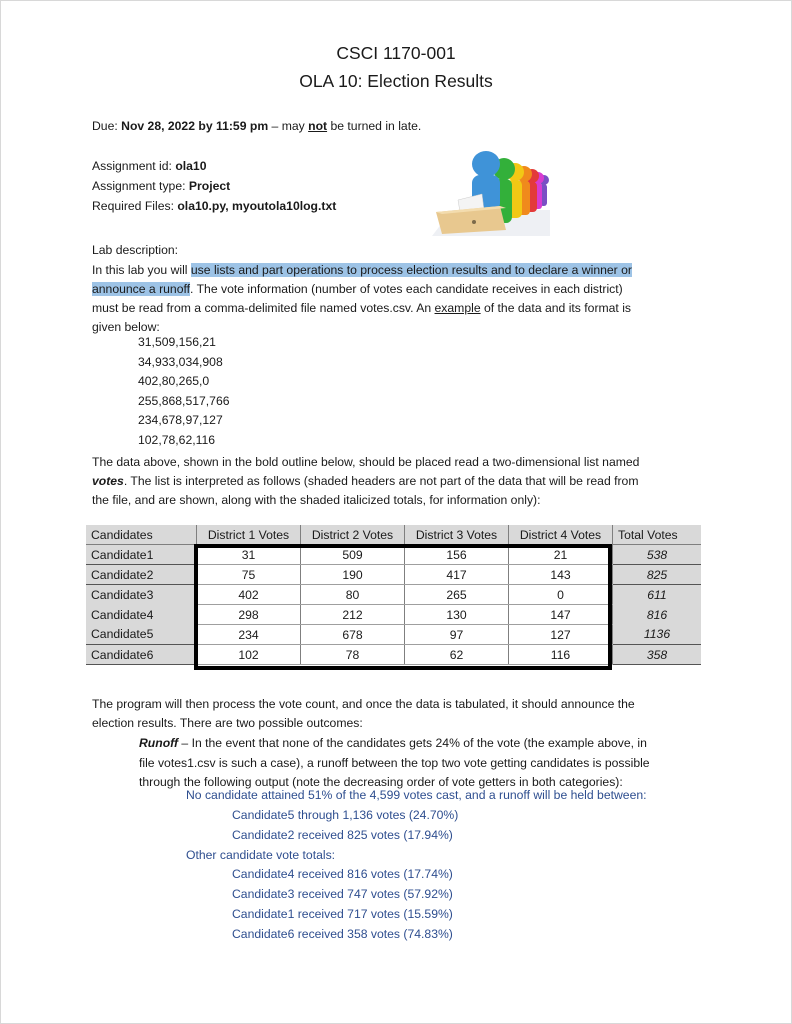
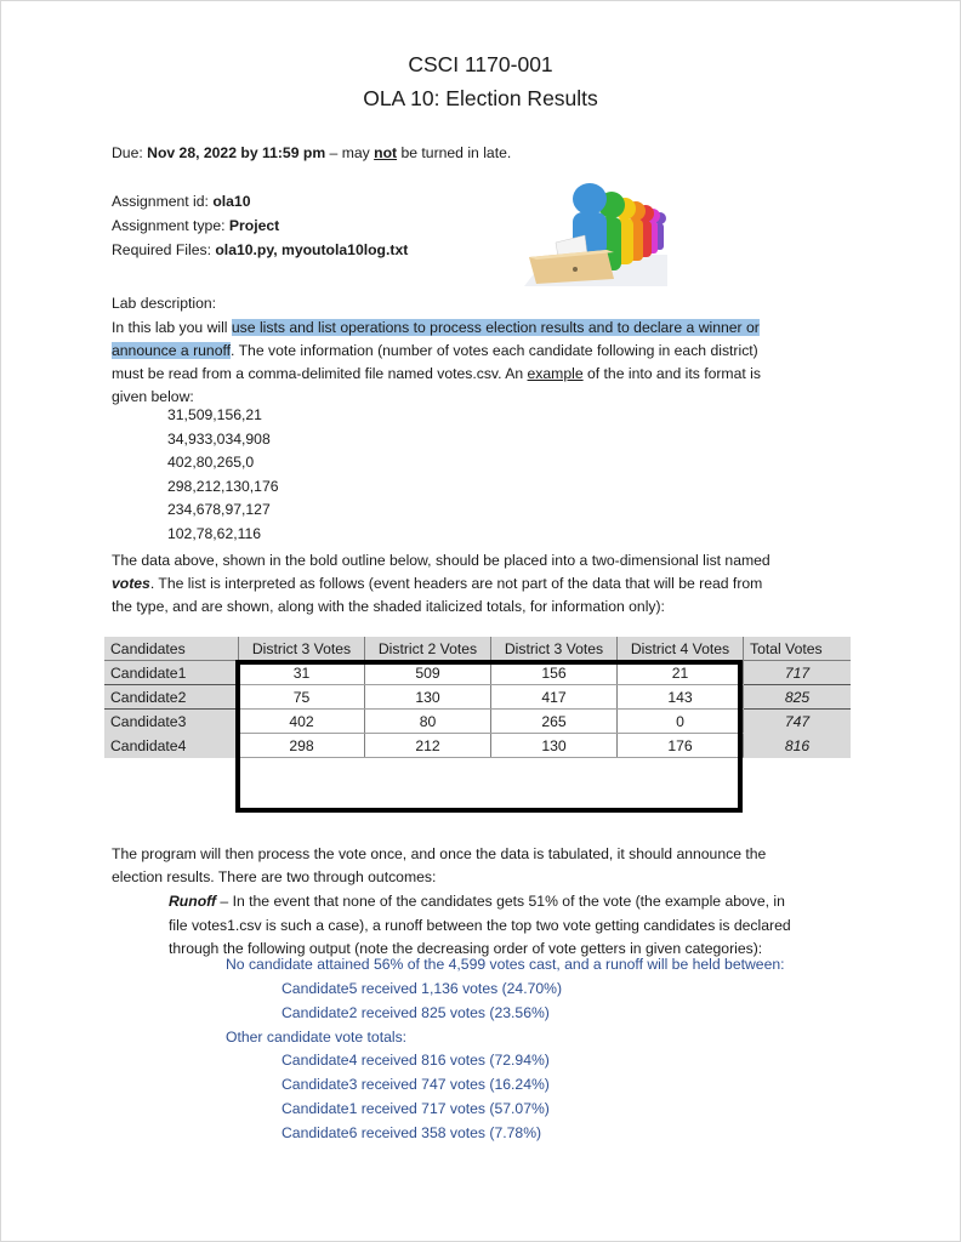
  CSCI 1170-001
  OLA 10: Election Results
  Due: Nov 28, 2022 by 11:59 pm – may not be turned in late.
  Assignment id: ola10
  Assignment type: Project
  Required Files: ola10.py, myoutola10log.txt
  Lab description:
- In this lab you will use lists and part operations to process election results and to declare a winner or
+ In this lab you will use lists and list operations to process election results and to declare a winner or
- announce a runoff. The vote information (number of votes each candidate receives in each district)
+ announce a runoff. The vote information (number of votes each candidate following in each district)
- must be read from a comma-delimited file named votes.csv. An example of the data and its format is
+ must be read from a comma-delimited file named votes.csv. An example of the into and its format is
  given below:
  31,509,156,21
  34,933,034,908
  402,80,265,0
- 255,868,517,766
+ 298,212,130,176
  234,678,97,127
  102,78,62,116
- The data above, shown in the bold outline below, should be placed read a two-dimensional list named
+ The data above, shown in the bold outline below, should be placed into a two-dimensional list named
- votes. The list is interpreted as follows (shaded headers are not part of the data that will be read from
+ votes. The list is interpreted as follows (event headers are not part of the data that will be read from
- the file, and are shown, along with the shaded italicized totals, for information only):
+ the type, and are shown, along with the shaded italicized totals, for information only):
- Candidates	District 1 Votes	District 2 Votes	District 3 Votes	District 4 Votes	Total Votes
+ Candidates	District 3 Votes	District 2 Votes	District 3 Votes	District 4 Votes	Total Votes
- Candidate1	31	509	156	21	538
+ Candidate1	31	509	156	21	717
- Candidate2	75	190	417	143	825
+ Candidate2	75	130	417	143	825
- Candidate3	402	80	265	0	611
+ Candidate3	402	80	265	0	747
- Candidate4	298	212	130	147	816
+ Candidate4	298	212	130	176	816
- Candidate5	234	678	97	127	1136
- Candidate6	102	78	62	116	358
- The program will then process the vote count, and once the data is tabulated, it should announce the
+ The program will then process the vote once, and once the data is tabulated, it should announce the
- election results. There are two possible outcomes:
+ election results. There are two through outcomes:
- Runoff – In the event that none of the candidates gets 24% of the vote (the example above, in
+ Runoff – In the event that none of the candidates gets 51% of the vote (the example above, in
- file votes1.csv is such a case), a runoff between the top two vote getting candidates is possible
+ file votes1.csv is such a case), a runoff between the top two vote getting candidates is declared
- through the following output (note the decreasing order of vote getters in both categories):
+ through the following output (note the decreasing order of vote getters in given categories):
- No candidate attained 51% of the 4,599 votes cast, and a runoff will be held between:
+ No candidate attained 56% of the 4,599 votes cast, and a runoff will be held between:
- Candidate5 through 1,136 votes (24.70%)
+ Candidate5 received 1,136 votes (24.70%)
- Candidate2 received 825 votes (17.94%)
+ Candidate2 received 825 votes (23.56%)
  Other candidate vote totals:
- Candidate4 received 816 votes (17.74%)
+ Candidate4 received 816 votes (72.94%)
- Candidate3 received 747 votes (57.92%)
+ Candidate3 received 747 votes (16.24%)
- Candidate1 received 717 votes (15.59%)
+ Candidate1 received 717 votes (57.07%)
- Candidate6 received 358 votes (74.83%)
+ Candidate6 received 358 votes (7.78%)
